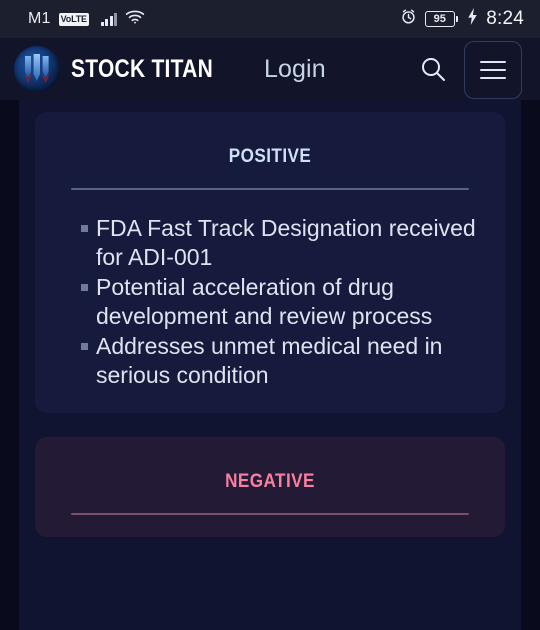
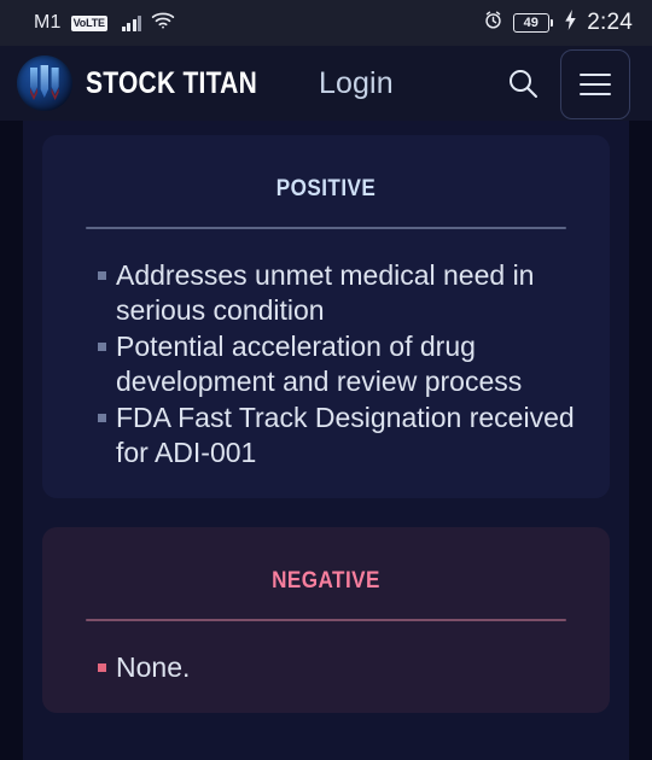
  M1
  VoLTE
- 95
+ 49
- 8:24
+ 2:24
  STOCK TITAN
  Login
  positive
- FDA Fast Track Designation received for ADI-001
+ Addresses unmet medical need in serious condition
  Potential acceleration of drug development and review process
- Addresses unmet medical need in serious condition
+ FDA Fast Track Designation received for ADI-001
  negative
+ None.
